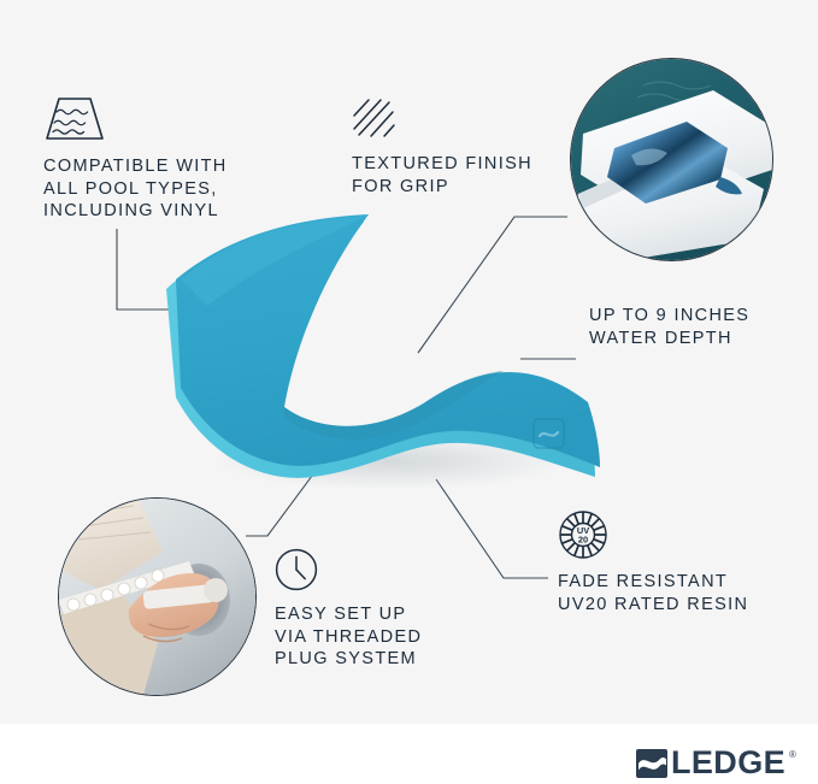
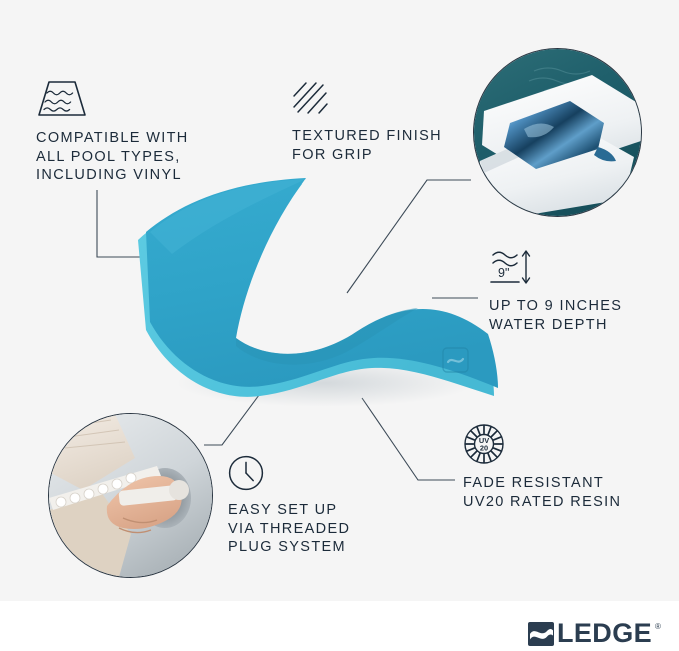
  COMPATIBLE WITH
  ALL POOL TYPES,
  INCLUDING VINYL
  TEXTURED FINISH
  FOR GRIP
+ 9"
  UP TO 9 INCHES
  WATER DEPTH
  UV
  20
  FADE RESISTANT
  UV20 RATED RESIN
  EASY SET UP
  VIA THREADED
  PLUG SYSTEM
  LEDGE
  ®
